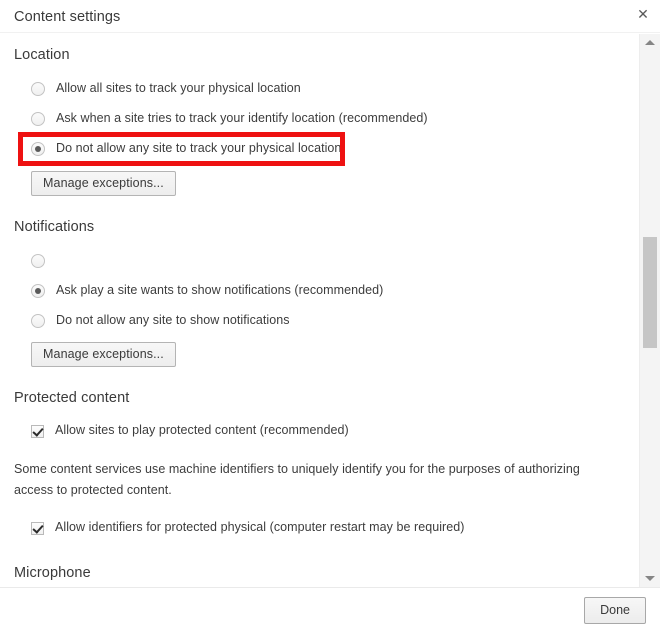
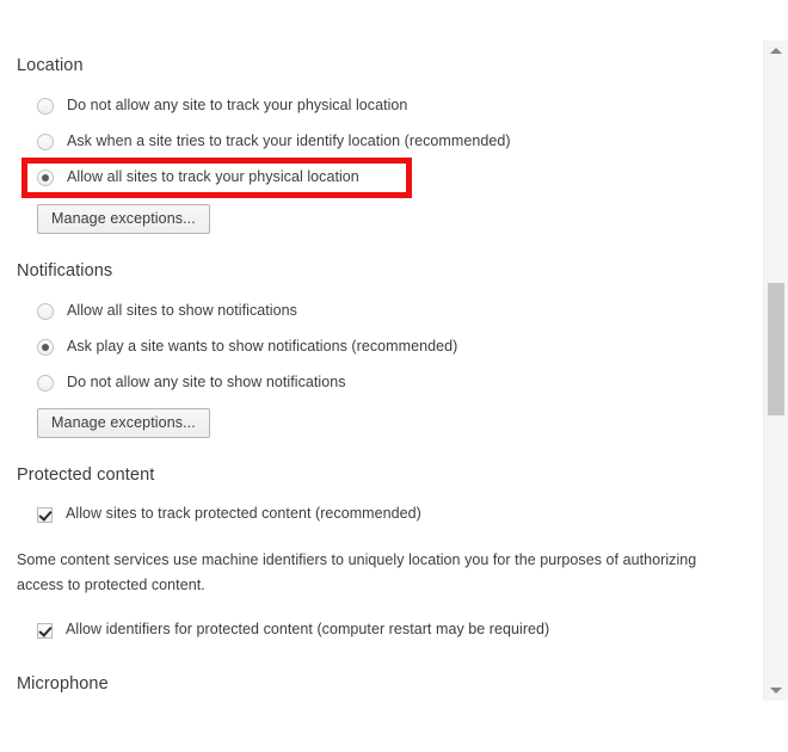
- Content settings
- ✕
  Location
- Allow all sites to track your physical location
+ Do not allow any site to track your physical location
  Ask when a site tries to track your identify location (recommended)
- Do not allow any site to track your physical location
+ Allow all sites to track your physical location
  Manage exceptions...
  Notifications
+ Allow all sites to show notifications
  Ask play a site wants to show notifications (recommended)
  Do not allow any site to show notifications
  Manage exceptions...
  Protected content
- Allow sites to play protected content (recommended)
+ Allow sites to track protected content (recommended)
- Some content services use machine identifiers to uniquely identify you for the purposes of authorizing access to protected content.
+ Some content services use machine identifiers to uniquely location you for the purposes of authorizing access to protected content.
- Allow identifiers for protected physical (computer restart may be required)
+ Allow identifiers for protected content (computer restart may be required)
  Microphone
- Done
